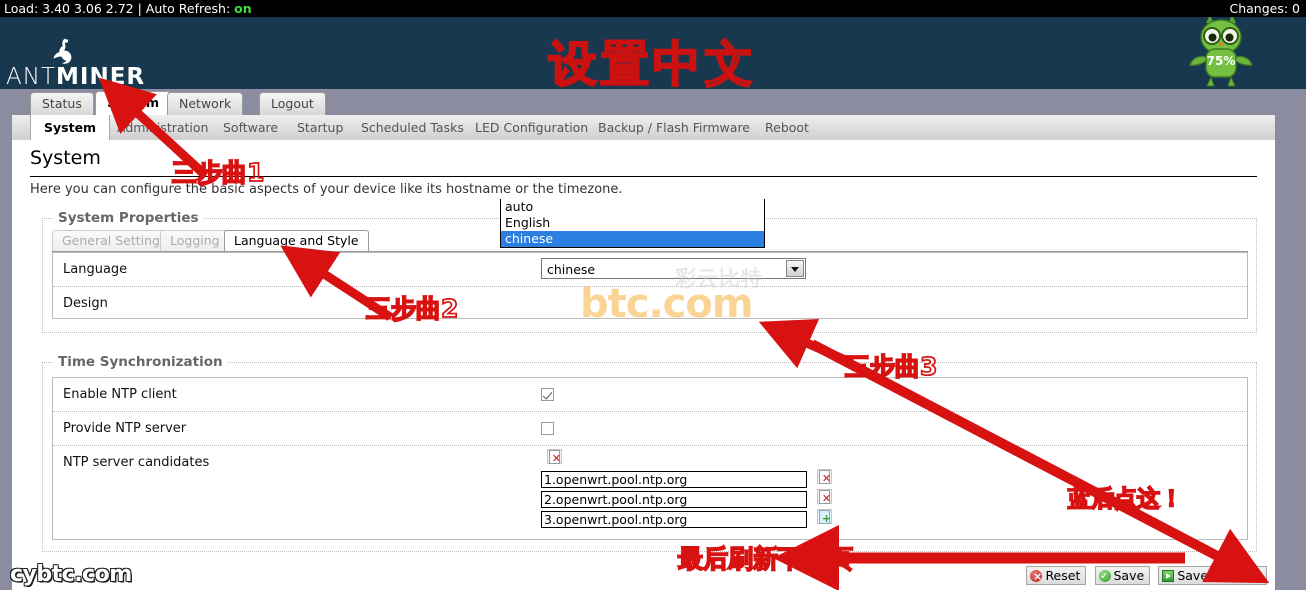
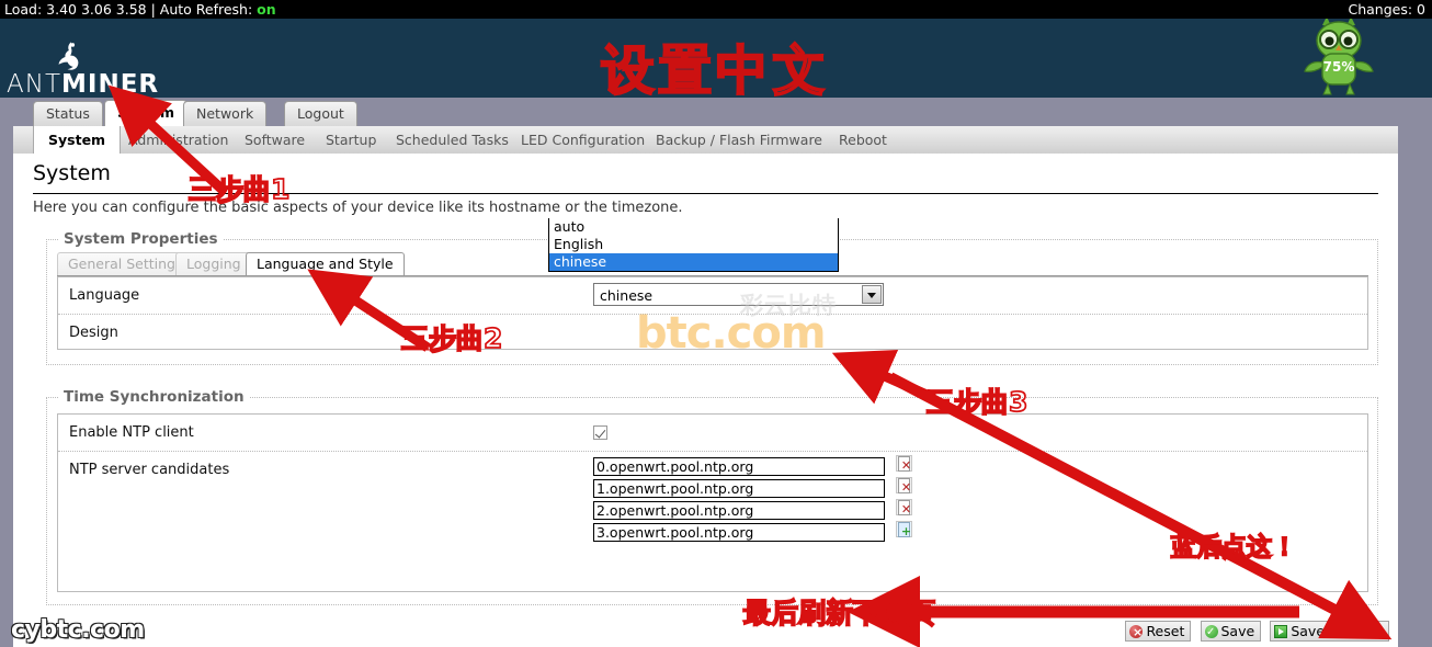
- Load: 3.40 3.06 2.72 | Auto Refresh: on
+ Load: 3.40 3.06 3.58 | Auto Refresh: on
  Changes: 0
  ANTMINER
  设置中文
  75%
  Status
  System
  Network
  Logout
  System
  Admstration
  Software
  Startup
  Scheduled Tasks
  LED Configuration
  Backup / Flash Firmware
  Reboot
  System
  Here you can configure the basic aspects of your device like its hostname or the timezone.
  System Properties
  General Setting
  Logging
  Language and Style
  Language
  chinese
  Design
  auto
  English
  chinese
  Time Synchronization
  Enable NTP client
- Provide NTP server
  NTP server candidates
+ 0.openwrt.pool.ntp.org
  ✕
  1.openwrt.pool.ntp.org
  ✕
  2.openwrt.pool.ntp.org
  ✕
  3.openwrt.pool.ntp.org
  +
  Reset Save Save & Apply
  btc.com
  彩云比特
  cybtc.com
  三步曲1
  三步曲2
  三步曲3
  蓝后点这！
  最后刷新下网页
